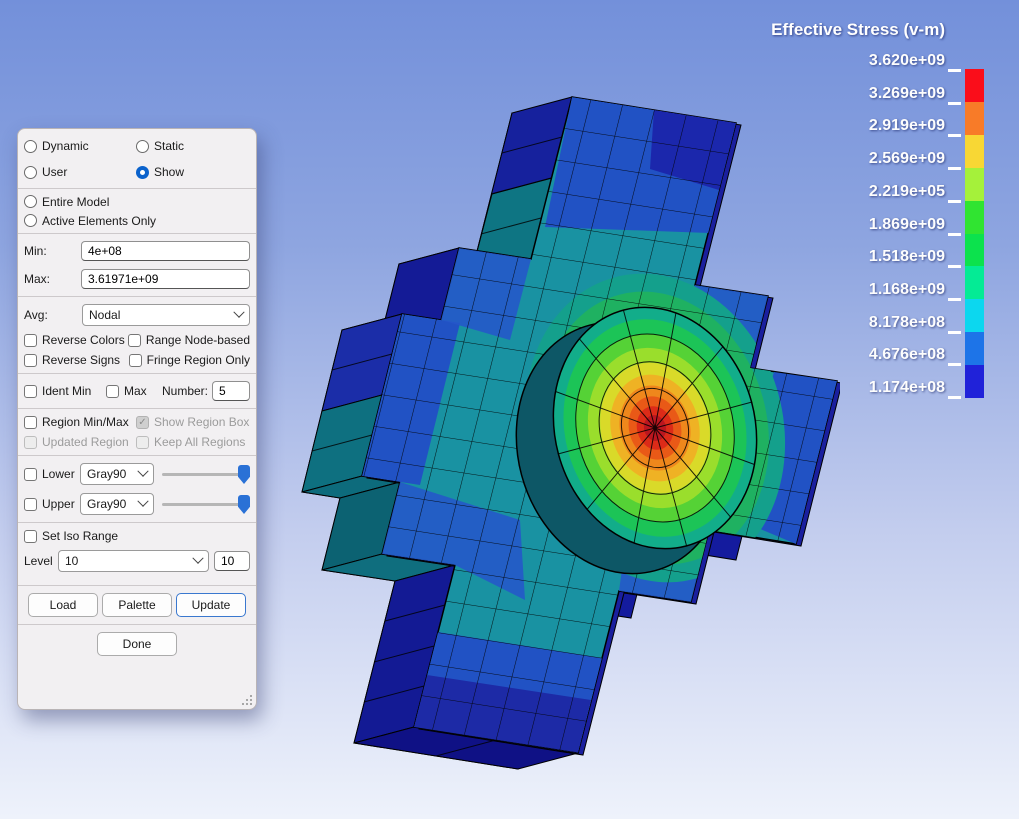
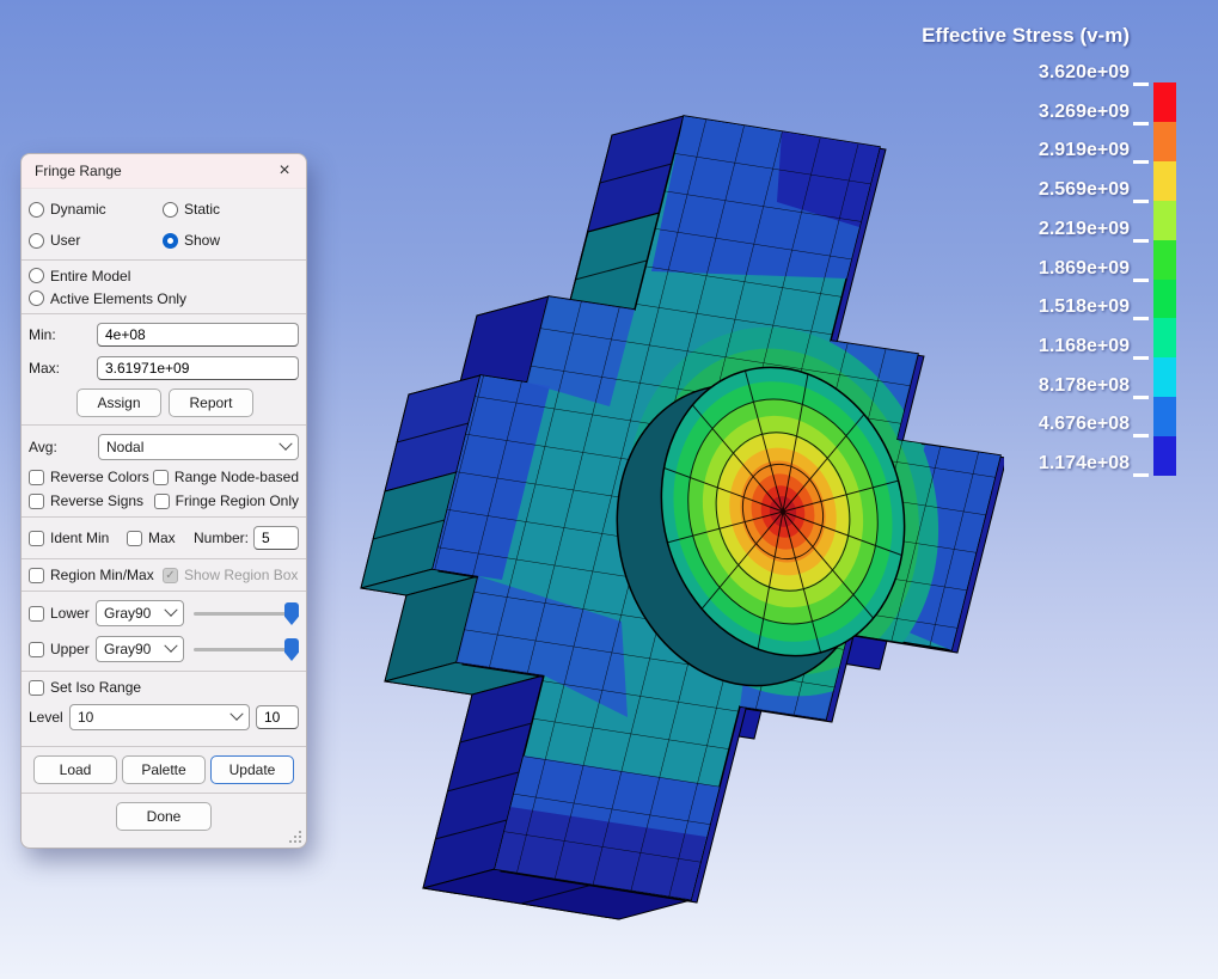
  Effective Stress (v-m)
  3.620e+09
  3.269e+09
  2.919e+09
  2.569e+09
- 2.219e+05
+ 2.219e+09
  1.869e+09
  1.518e+09
  1.168e+09
  8.178e+08
  4.676e+08
  1.174e+08
+ Fringe Range
+ ×
  Dynamic
  Static
  User
  Show
  Entire Model
  Active Elements Only
  Min:
  4e+08
  Max:
  3.61971e+09
+ Assign
+ Report
  Avg:
  Nodal
  Reverse Colors
  Range Node-based
  Reverse Signs
  Fringe Region Only
  Ident Min
  Max
  Number:
  5
  Region Min/Max
  ✓
  Show Region Box
- Updated Region
- Keep All Regions
  Lower
  Gray90
  Upper
  Gray90
  Set Iso Range
  Level
  10
  10
  Load
  Palette
  Update
  Done
